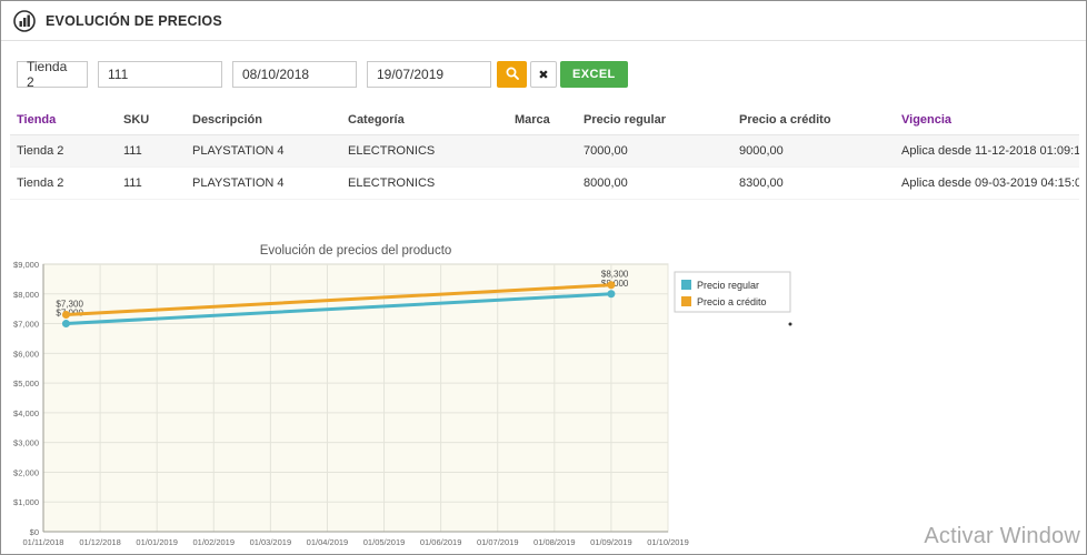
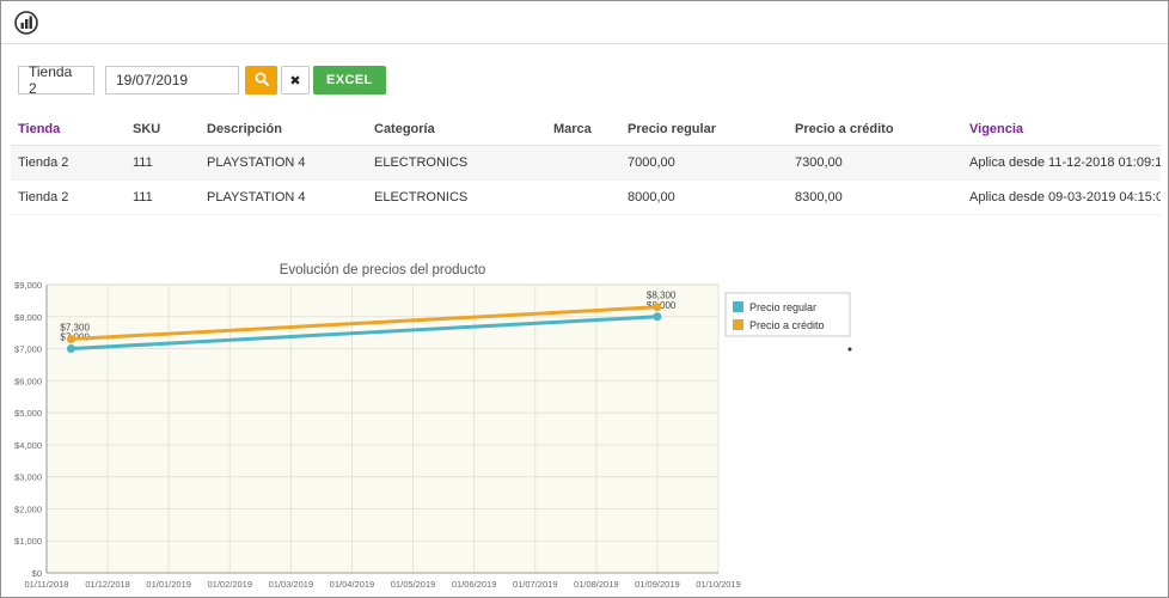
- EVOLUCIÓN DE PRECIOS
  Tienda 2
- 111
- 08/10/2018
  19/07/2019
  ✖
  EXCEL
  Tienda	SKU	Descripción	Categoría	Marca	Precio regular	Precio a crédito	Vigencia
- Tienda 2	111	PLAYSTATION 4	ELECTRONICS		7000,00	9000,00	Aplica desde 11-12-2018 01:09:1
+ Tienda 2	111	PLAYSTATION 4	ELECTRONICS		7000,00	7300,00	Aplica desde 11-12-2018 01:09:1
  Tienda 2	111	PLAYSTATION 4	ELECTRONICS		8000,00	8300,00	Aplica desde 09-03-2019 04:15:0
  Evolución de precios del producto
  $0
  $1,000
  $2,000
  $3,000
  $4,000
  $5,000
  $6,000
  $7,000
  $8,000
  $9,000
  01/11/2018
  01/12/2018
  01/01/2019
  01/02/2019
  01/03/2019
  01/04/2019
  01/05/2019
  01/06/2019
  01/07/2019
  01/08/2019
  01/09/2019
  01/10/2019
  $7,300
  $8,300
  Precio regular
  Precio a crédito
- Activar Window
